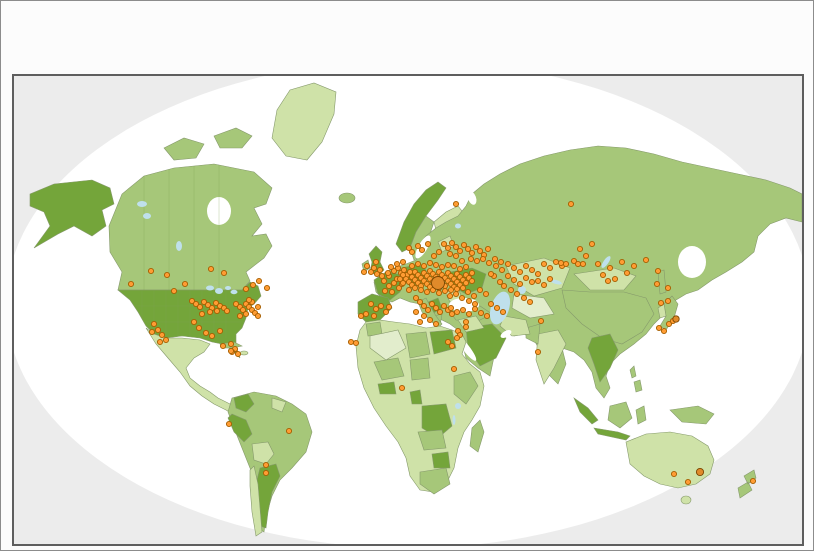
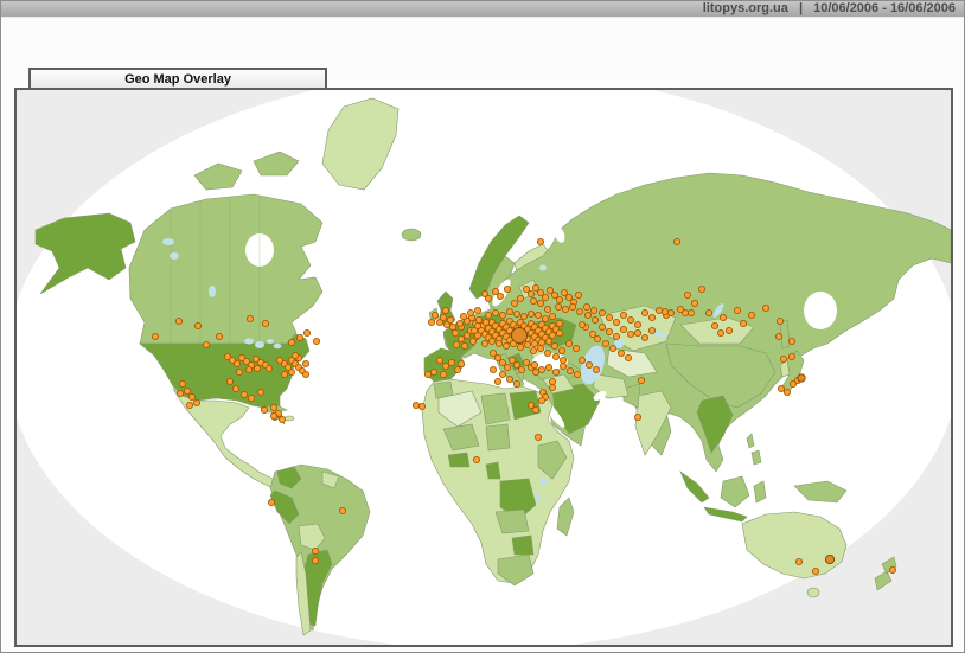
+ litopys.org.ua | 10/06/2006 - 16/06/2006
+ Geo Map Overlay
